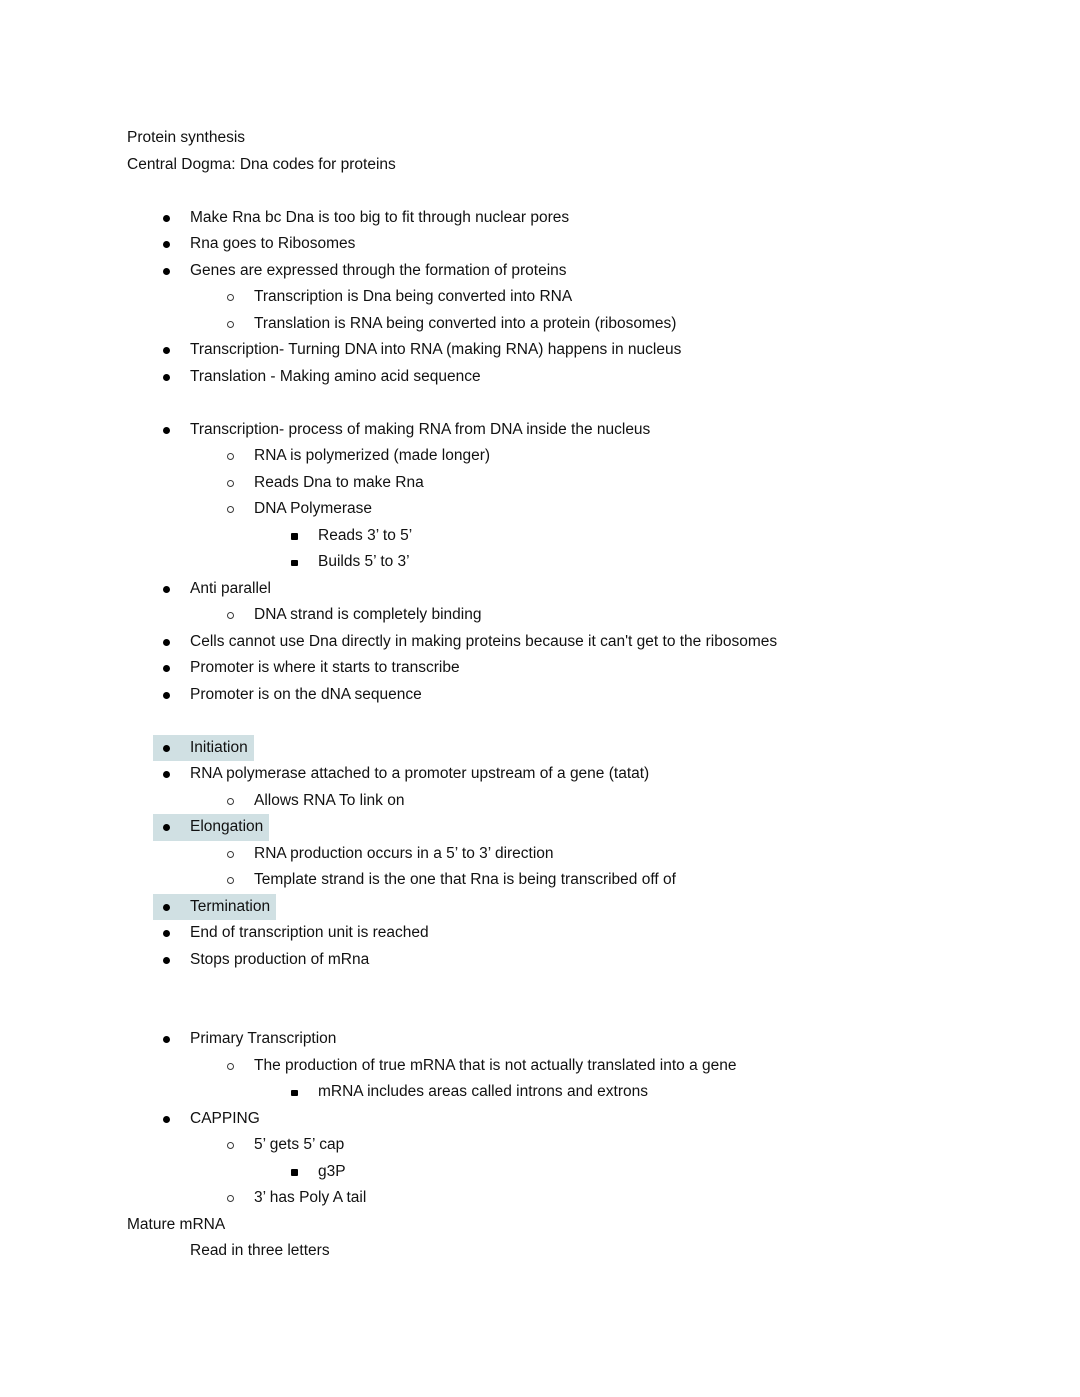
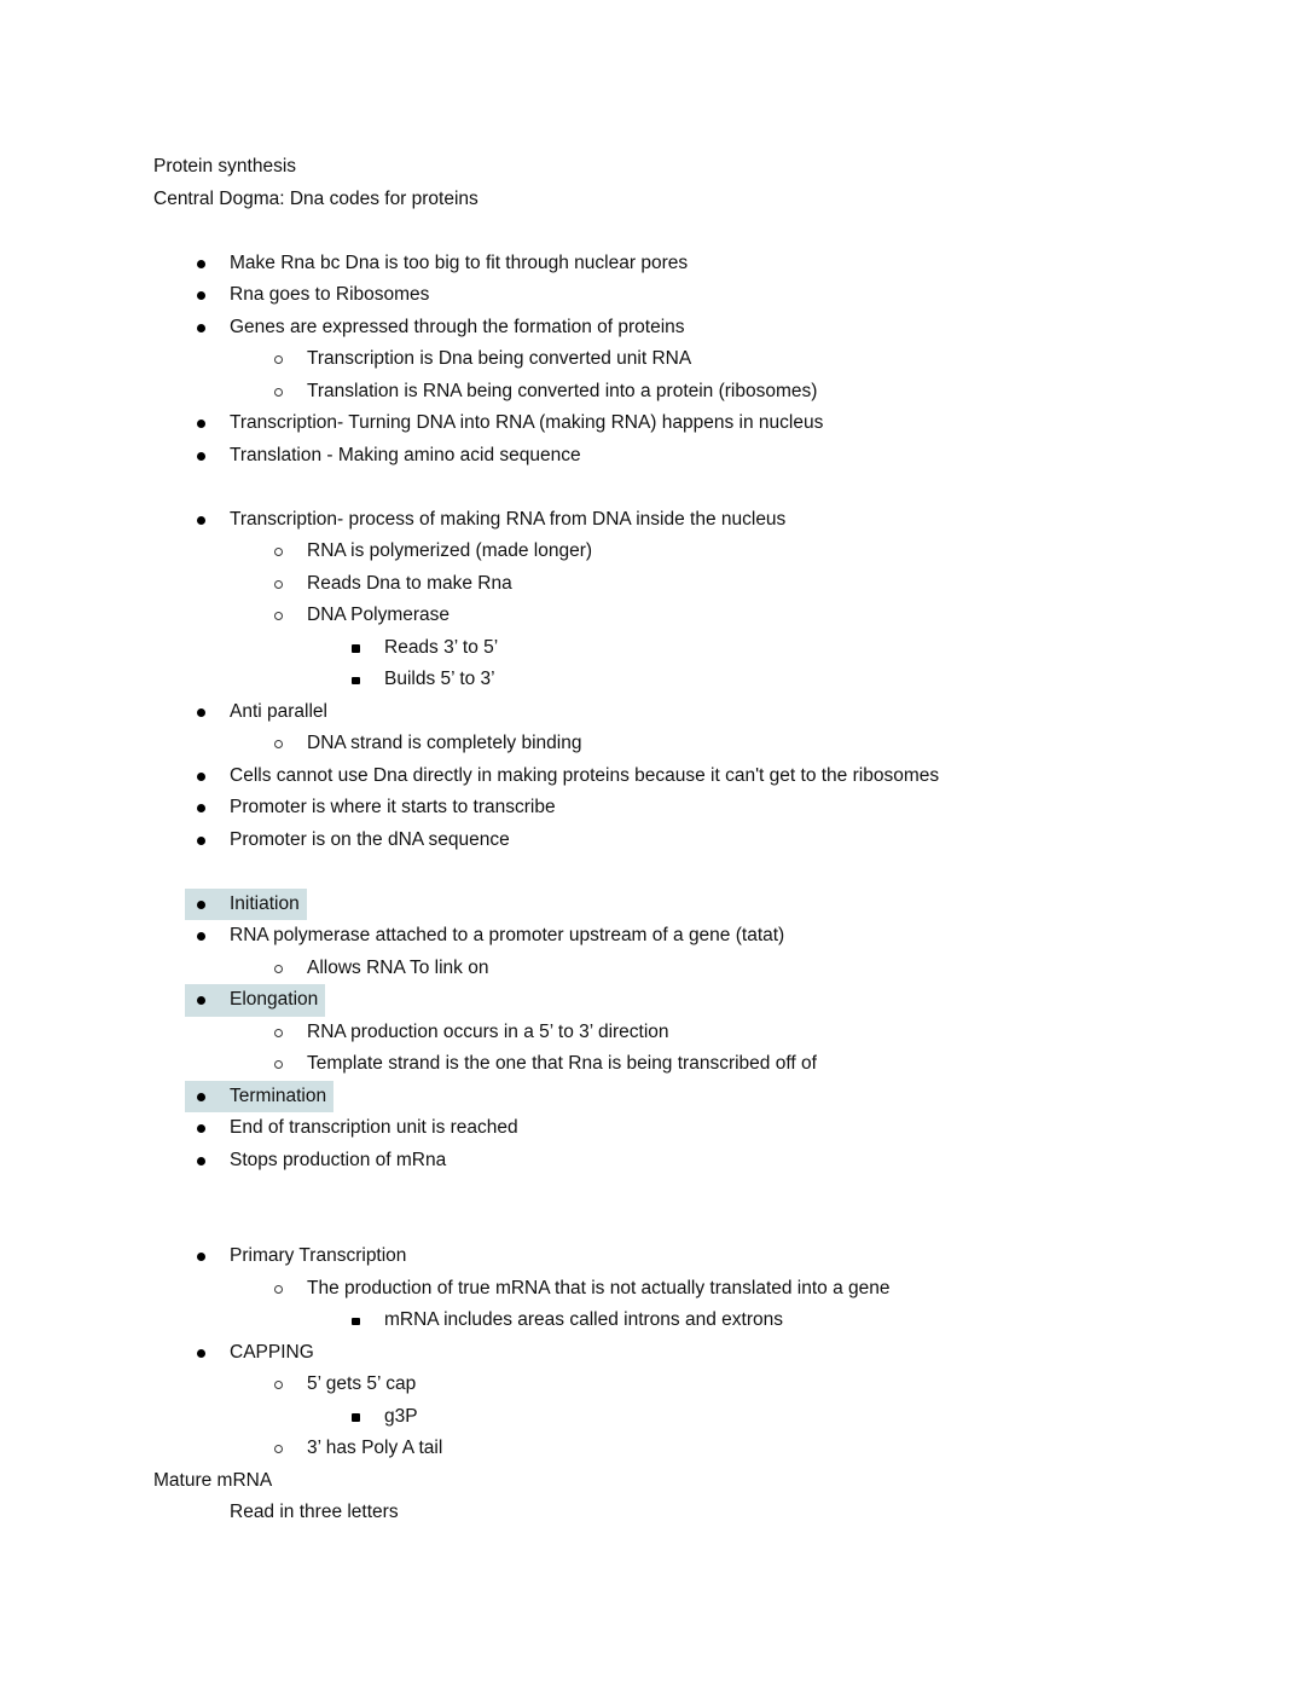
  Protein synthesis
  Central Dogma: Dna codes for proteins
  Make Rna bc Dna is too big to fit through nuclear pores
  Rna goes to Ribosomes
  Genes are expressed through the formation of proteins
- Transcription is Dna being converted into RNA
+ Transcription is Dna being converted unit RNA
  Translation is RNA being converted into a protein (ribosomes)
  Transcription- Turning DNA into RNA (making RNA) happens in nucleus
  Translation - Making amino acid sequence
  Transcription- process of making RNA from DNA inside the nucleus
  RNA is polymerized (made longer)
  Reads Dna to make Rna
  DNA Polymerase
  Reads 3’ to 5’
  Builds 5’ to 3’
  Anti parallel
  DNA strand is completely binding
  Cells cannot use Dna directly in making proteins because it can't get to the ribosomes
  Promoter is where it starts to transcribe
  Promoter is on the dNA sequence
  Initiation
  RNA polymerase attached to a promoter upstream of a gene (tatat)
  Allows RNA To link on
  Elongation
  RNA production occurs in a 5’ to 3’ direction
  Template strand is the one that Rna is being transcribed off of
  Termination
  End of transcription unit is reached
  Stops production of mRna
  Primary Transcription
  The production of true mRNA that is not actually translated into a gene
  mRNA includes areas called introns and extrons
  CAPPING
  5’ gets 5’ cap
  g3P
  3’ has Poly A tail
  Mature mRNA
  Read in three letters
